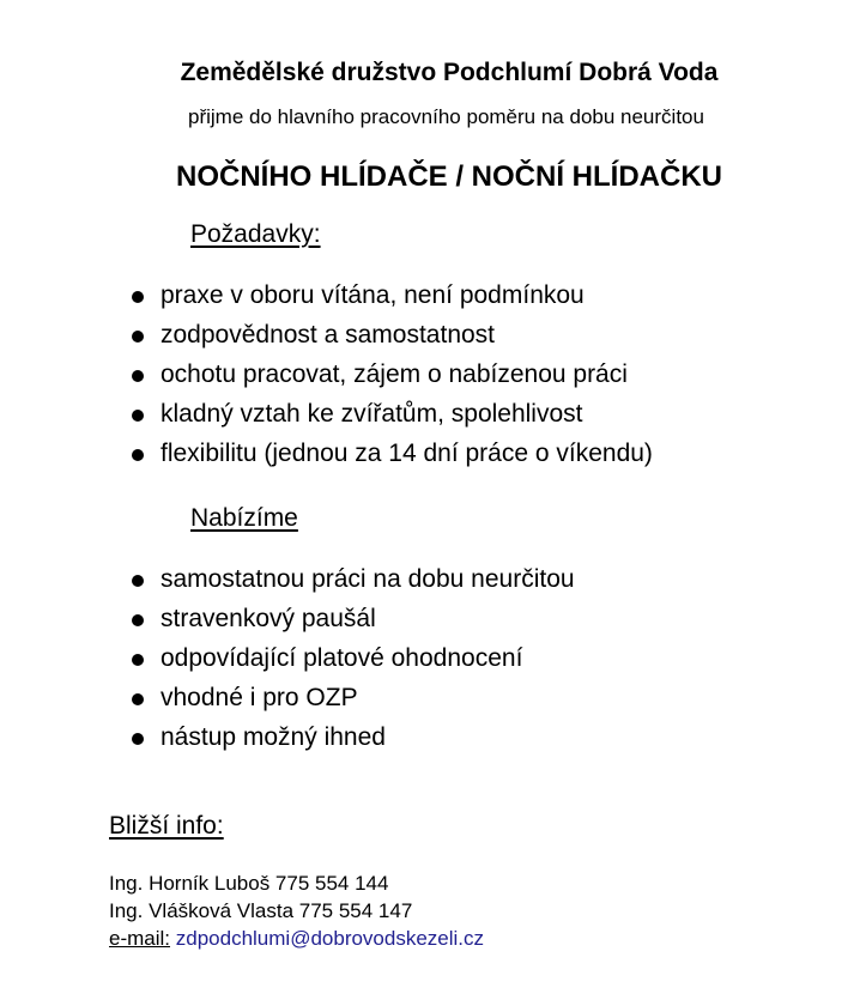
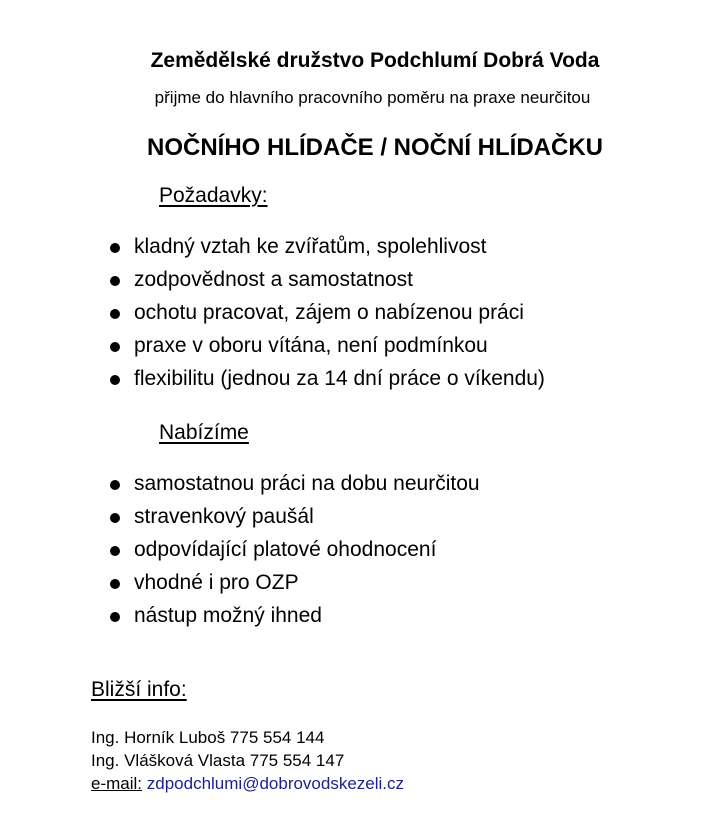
  Zemědělské družstvo Podchlumí Dobrá Voda
- přijme do hlavního pracovního poměru na dobu neurčitou
+ přijme do hlavního pracovního poměru na praxe neurčitou
  NOČNÍHO HLÍDAČE / NOČNÍ HLÍDAČKU
  Požadavky:
- praxe v oboru vítána, není podmínkou
+ kladný vztah ke zvířatům, spolehlivost
  zodpovědnost a samostatnost
  ochotu pracovat, zájem o nabízenou práci
- kladný vztah ke zvířatům, spolehlivost
+ praxe v oboru vítána, není podmínkou
  flexibilitu (jednou za 14 dní práce o víkendu)
  Nabízíme
  samostatnou práci na dobu neurčitou
  stravenkový paušál
  odpovídající platové ohodnocení
  vhodné i pro OZP
  nástup možný ihned
  Bližší info:
  Ing. Horník Luboš 775 554 144
  Ing. Vlášková Vlasta 775 554 147
  e-mail: zdpodchlumi@dobrovodskezeli.cz
